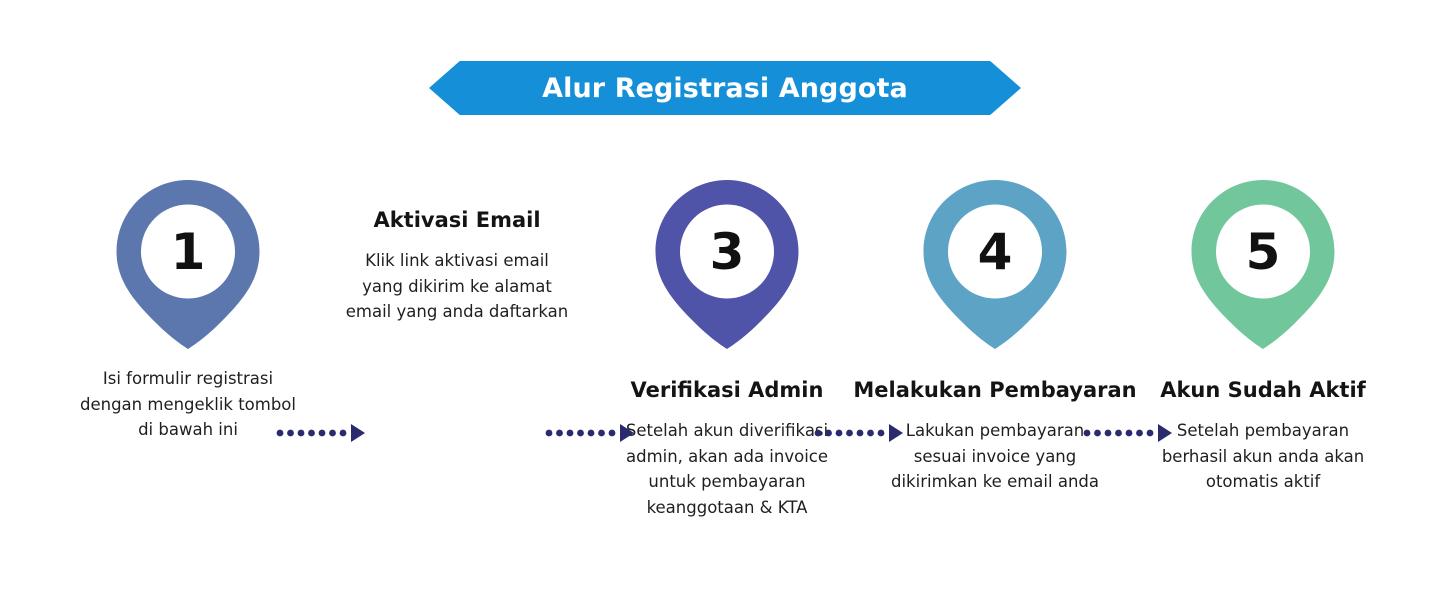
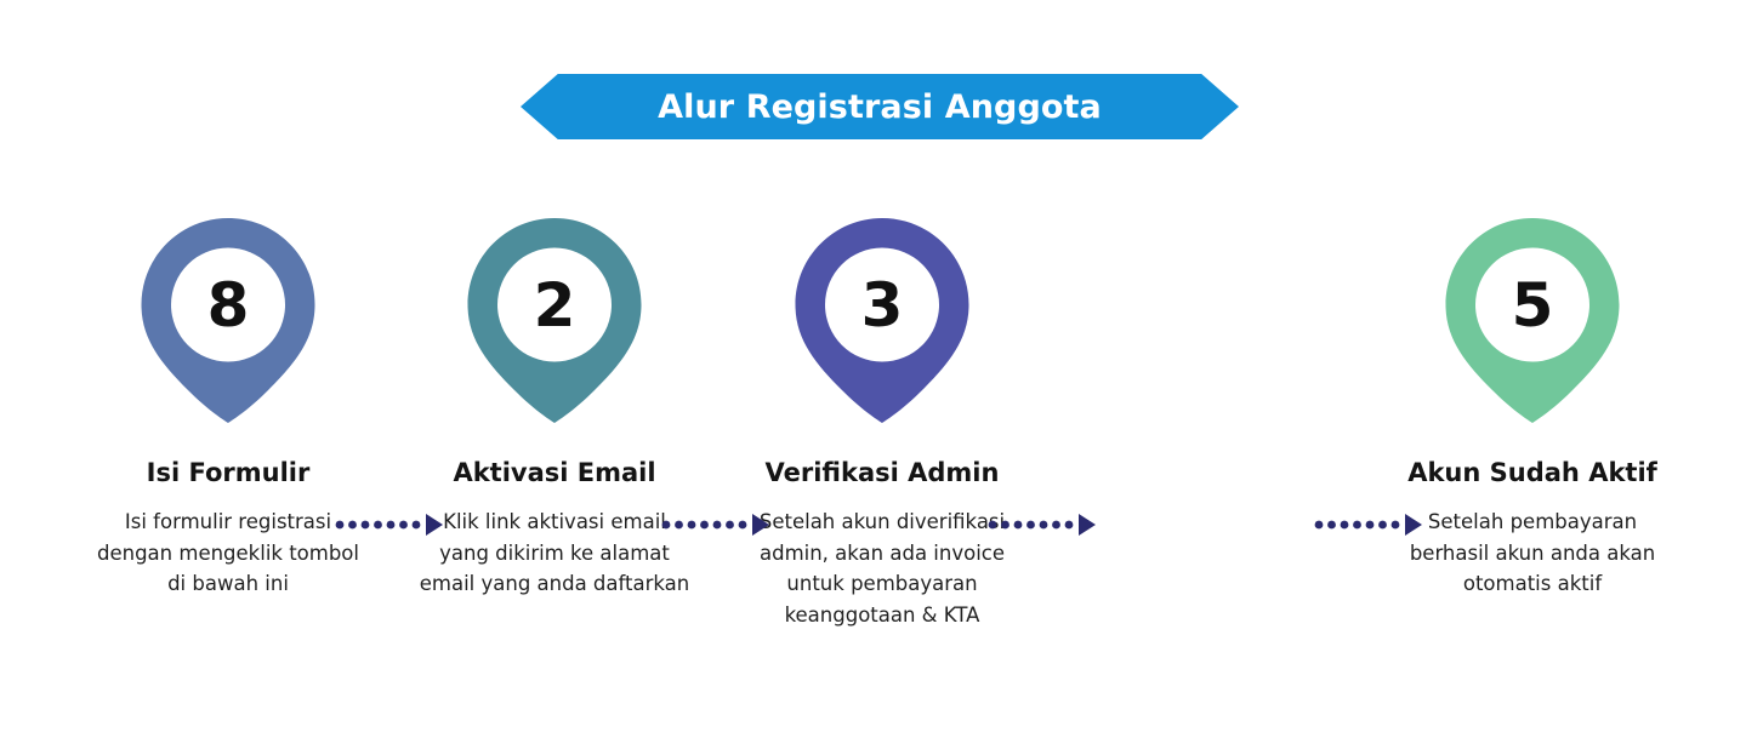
  Alur Registrasi Anggota
- 1
+ 8
+ Isi Formulir
  Isi formulir registrasi
  dengan mengeklik tombol
  di bawah ini
+ 2
  Aktivasi Email
  Klik link aktivasi email
  yang dikirim ke alamat
  email yang anda daftarkan
  3
  Verifikasi Admin
  Setelah akun diverifikai
  admin, akan ada invoice
  untuk pembayaran
  keanggotaan & KTA
- 4
- Melakukan Pembayaran
- Lakukan pembayaran
- sesuai invoice yang
- dikirimkan ke email anda
  5
  Akun Sudah Aktif
  Setelah pembayaran
  berhasil akun anda akan
  otomatis aktif
